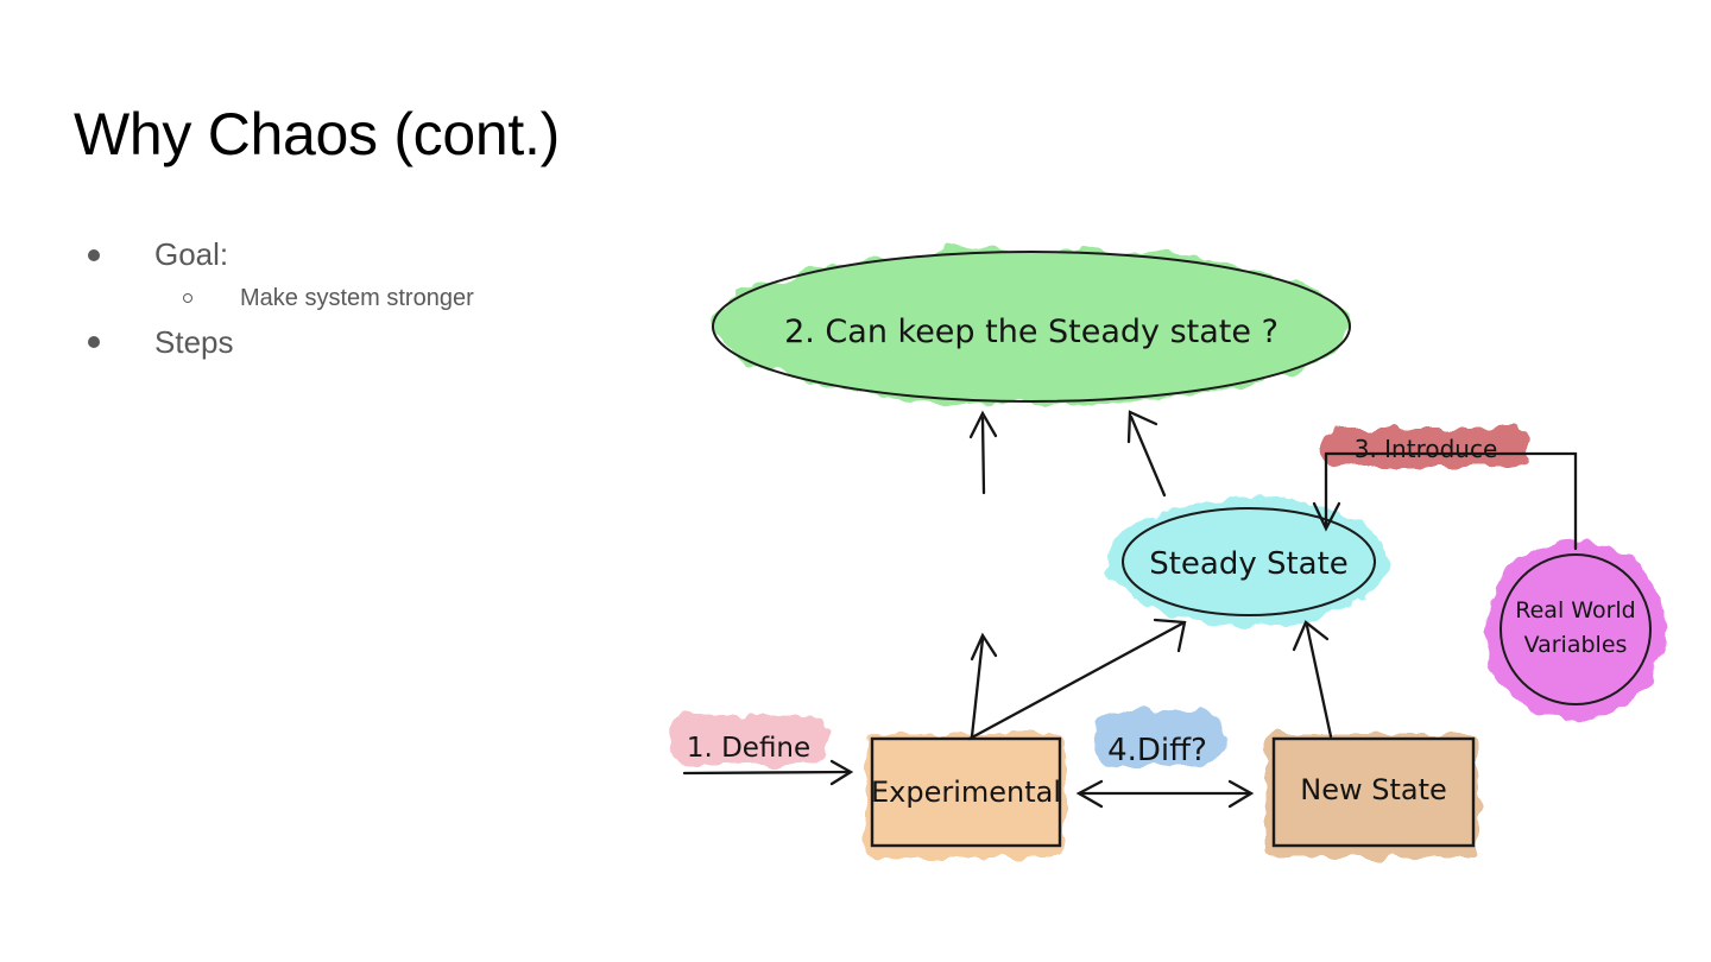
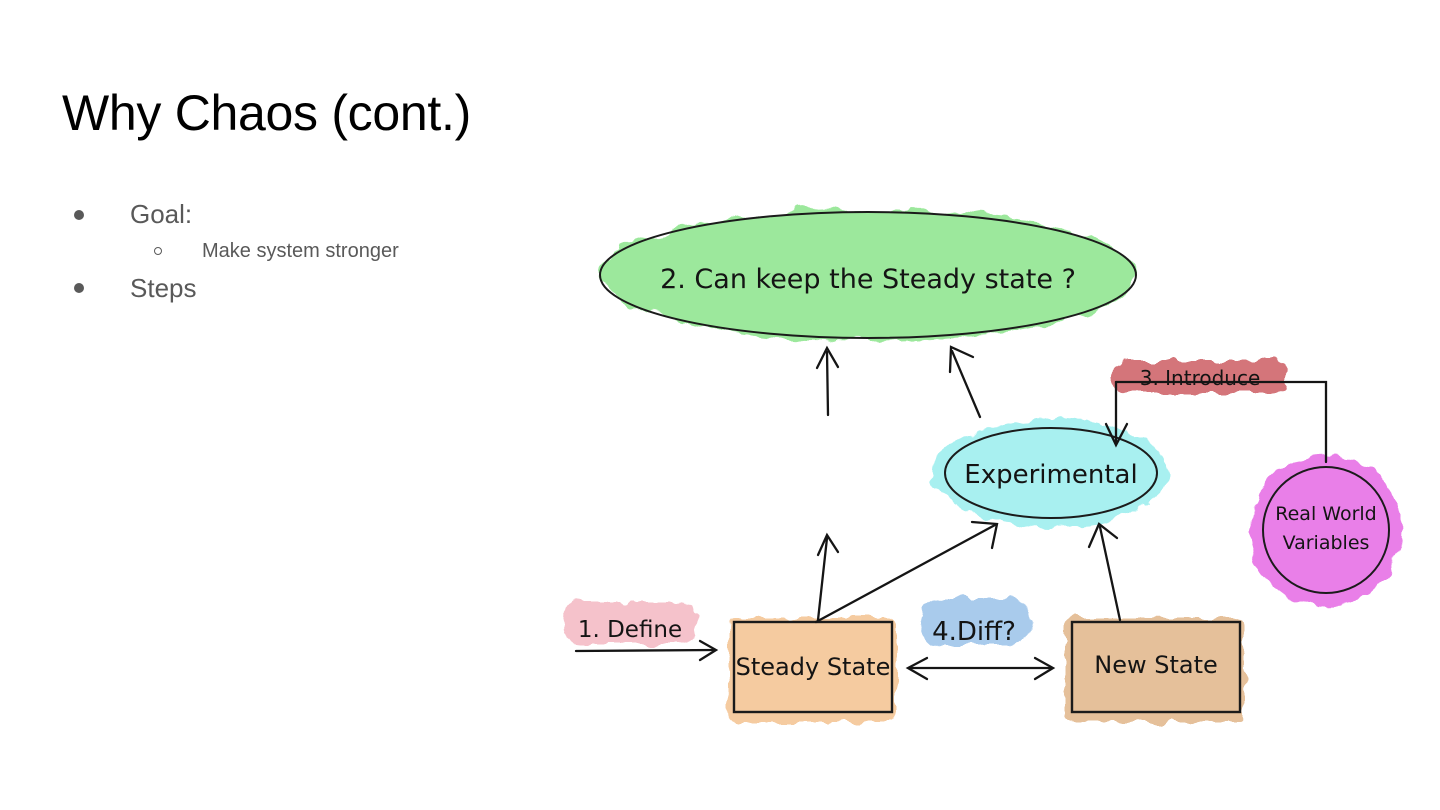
  Why Chaos (cont.)
  Goal:
  Make system stronger
  Steps
  2. Can keep the Steady state ?
- Steady State
+ Experimental
  Real World
  Variables
- Experimental
+ Steady State
  New State
  1. Define
  3. Introduce
  4.Diff?
